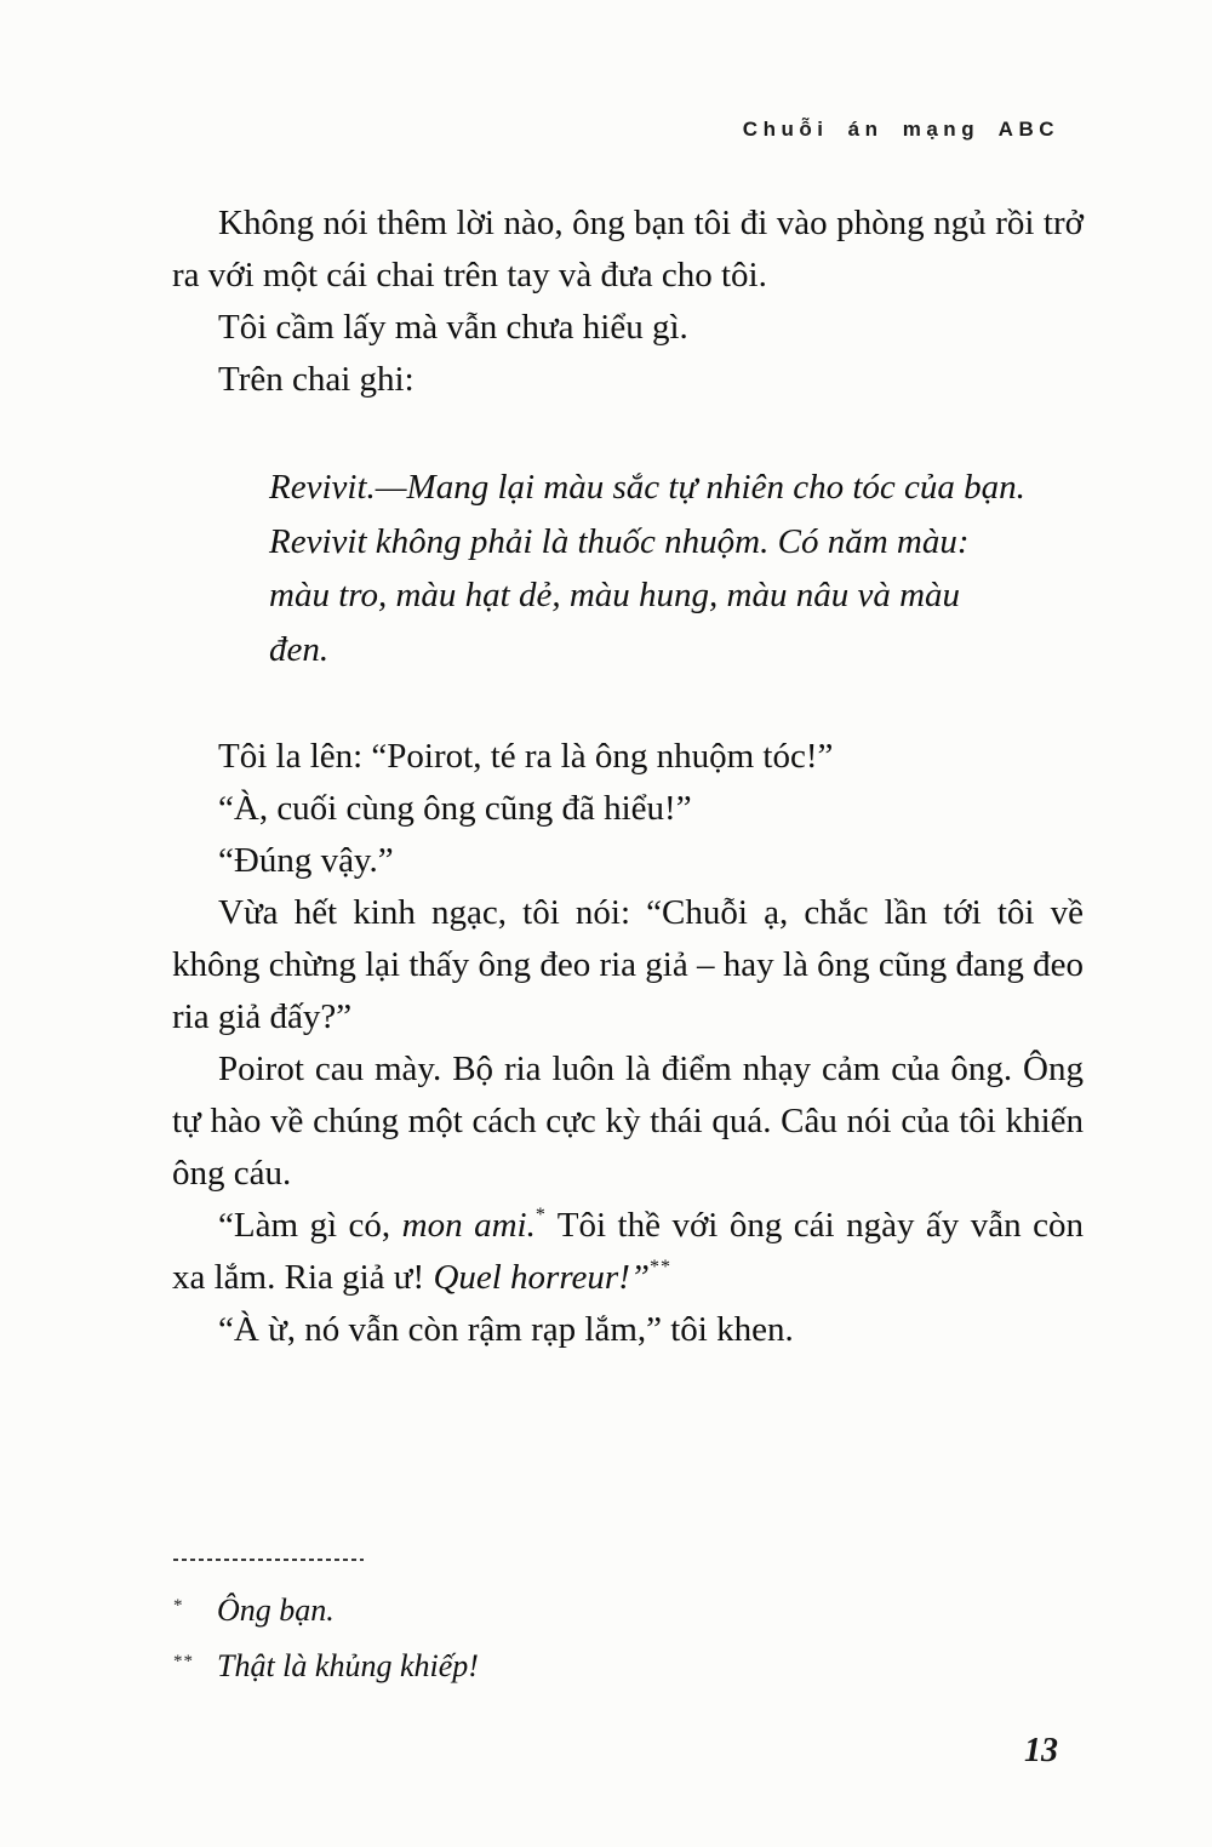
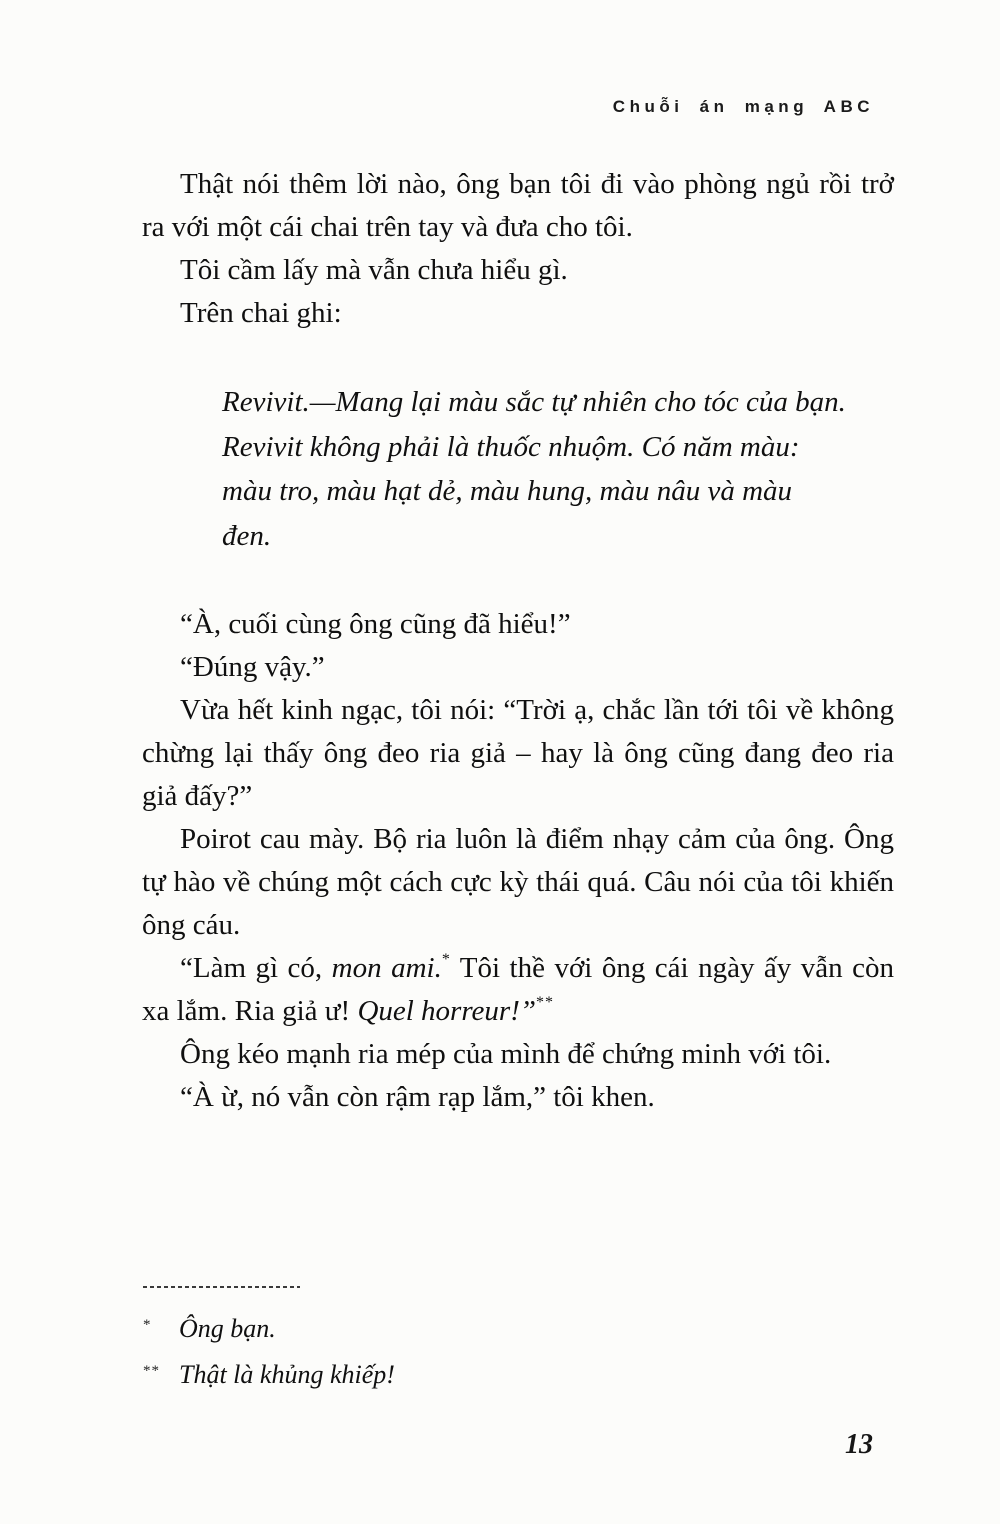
  Chuỗi án mạng ABC
- Không nói thêm lời nào, ông bạn tôi đi vào phòng ngủ rồi trở ra với một cái chai trên tay và đưa cho tôi.
+ Thật nói thêm lời nào, ông bạn tôi đi vào phòng ngủ rồi trở ra với một cái chai trên tay và đưa cho tôi.
  Tôi cầm lấy mà vẫn chưa hiểu gì.
  Trên chai ghi:
  Revivit.—Mang lại màu sắc tự nhiên cho tóc của bạn. Revivit không phải là thuốc nhuộm. Có năm màu: màu tro, màu hạt dẻ, màu hung, màu nâu và màu đen.
- Tôi la lên: “Poirot, té ra là ông nhuộm tóc!”
  “À, cuối cùng ông cũng đã hiểu!”
  “Đúng vậy.”
- Vừa hết kinh ngạc, tôi nói: “Chuỗi ạ, chắc lần tới tôi về không chừng lại thấy ông đeo ria giả – hay là ông cũng đang đeo ria giả đấy?”
+ Vừa hết kinh ngạc, tôi nói: “Trời ạ, chắc lần tới tôi về không chừng lại thấy ông đeo ria giả – hay là ông cũng đang đeo ria giả đấy?”
  Poirot cau mày. Bộ ria luôn là điểm nhạy cảm của ông. Ông tự hào về chúng một cách cực kỳ thái quá. Câu nói của tôi khiến ông cáu.
  “Làm gì có, mon ami.* Tôi thề với ông cái ngày ấy vẫn còn xa lắm. Ria giả ư! Quel horreur!”**
+ Ông kéo mạnh ria mép của mình để chứng minh với tôi.
  “À ừ, nó vẫn còn rậm rạp lắm,” tôi khen.
  *
  Ông bạn.
  **
  Thật là khủng khiếp!
  13
